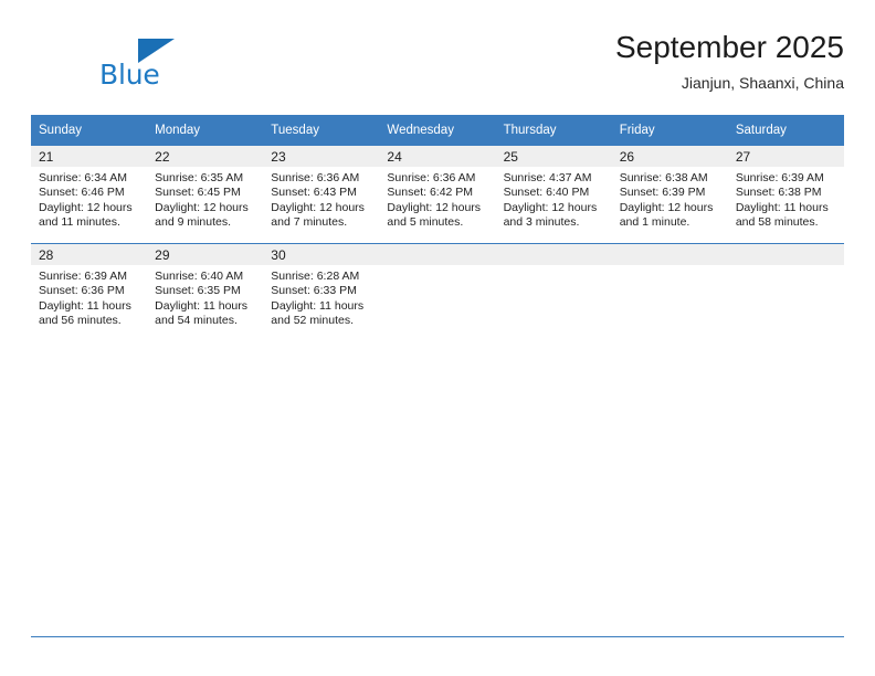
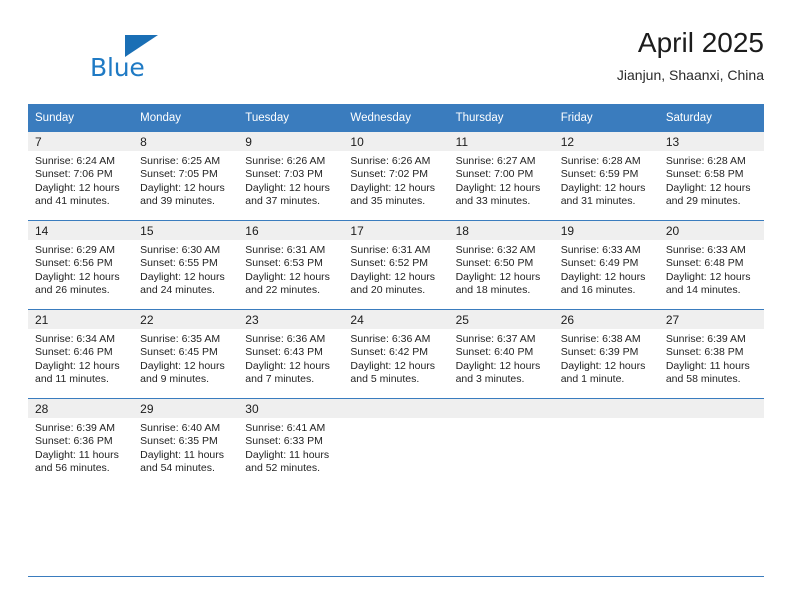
  Blue
- September 2025
+ April 2025
  Jianjun, Shaanxi, China
  Sunday	Monday	Tuesday	Wednesday	Thursday	Friday	Saturday
+ 7Sunrise: 6:24 AMSunset: 7:06 PMDaylight: 12 hoursand 41 minutes.	8Sunrise: 6:25 AMSunset: 7:05 PMDaylight: 12 hoursand 39 minutes.	9Sunrise: 6:26 AMSunset: 7:03 PMDaylight: 12 hoursand 37 minutes.	10Sunrise: 6:26 AMSunset: 7:02 PMDaylight: 12 hoursand 35 minutes.	11Sunrise: 6:27 AMSunset: 7:00 PMDaylight: 12 hoursand 33 minutes.	12Sunrise: 6:28 AMSunset: 6:59 PMDaylight: 12 hoursand 31 minutes.	13Sunrise: 6:28 AMSunset: 6:58 PMDaylight: 12 hoursand 29 minutes.
+ 14Sunrise: 6:29 AMSunset: 6:56 PMDaylight: 12 hoursand 26 minutes.	15Sunrise: 6:30 AMSunset: 6:55 PMDaylight: 12 hoursand 24 minutes.	16Sunrise: 6:31 AMSunset: 6:53 PMDaylight: 12 hoursand 22 minutes.	17Sunrise: 6:31 AMSunset: 6:52 PMDaylight: 12 hoursand 20 minutes.	18Sunrise: 6:32 AMSunset: 6:50 PMDaylight: 12 hoursand 18 minutes.	19Sunrise: 6:33 AMSunset: 6:49 PMDaylight: 12 hoursand 16 minutes.	20Sunrise: 6:33 AMSunset: 6:48 PMDaylight: 12 hoursand 14 minutes.
- 21Sunrise: 6:34 AMSunset: 6:46 PMDaylight: 12 hoursand 11 minutes.	22Sunrise: 6:35 AMSunset: 6:45 PMDaylight: 12 hoursand 9 minutes.	23Sunrise: 6:36 AMSunset: 6:43 PMDaylight: 12 hoursand 7 minutes.	24Sunrise: 6:36 AMSunset: 6:42 PMDaylight: 12 hoursand 5 minutes.	25Sunrise: 4:37 AMSunset: 6:40 PMDaylight: 12 hoursand 3 minutes.	26Sunrise: 6:38 AMSunset: 6:39 PMDaylight: 12 hoursand 1 minute.	27Sunrise: 6:39 AMSunset: 6:38 PMDaylight: 11 hoursand 58 minutes.
+ 21Sunrise: 6:34 AMSunset: 6:46 PMDaylight: 12 hoursand 11 minutes.	22Sunrise: 6:35 AMSunset: 6:45 PMDaylight: 12 hoursand 9 minutes.	23Sunrise: 6:36 AMSunset: 6:43 PMDaylight: 12 hoursand 7 minutes.	24Sunrise: 6:36 AMSunset: 6:42 PMDaylight: 12 hoursand 5 minutes.	25Sunrise: 6:37 AMSunset: 6:40 PMDaylight: 12 hoursand 3 minutes.	26Sunrise: 6:38 AMSunset: 6:39 PMDaylight: 12 hoursand 1 minute.	27Sunrise: 6:39 AMSunset: 6:38 PMDaylight: 11 hoursand 58 minutes.
- 28Sunrise: 6:39 AMSunset: 6:36 PMDaylight: 11 hoursand 56 minutes.	29Sunrise: 6:40 AMSunset: 6:35 PMDaylight: 11 hoursand 54 minutes.	30Sunrise: 6:28 AMSunset: 6:33 PMDaylight: 11 hoursand 52 minutes.
+ 28Sunrise: 6:39 AMSunset: 6:36 PMDaylight: 11 hoursand 56 minutes.	29Sunrise: 6:40 AMSunset: 6:35 PMDaylight: 11 hoursand 54 minutes.	30Sunrise: 6:41 AMSunset: 6:33 PMDaylight: 11 hoursand 52 minutes.
